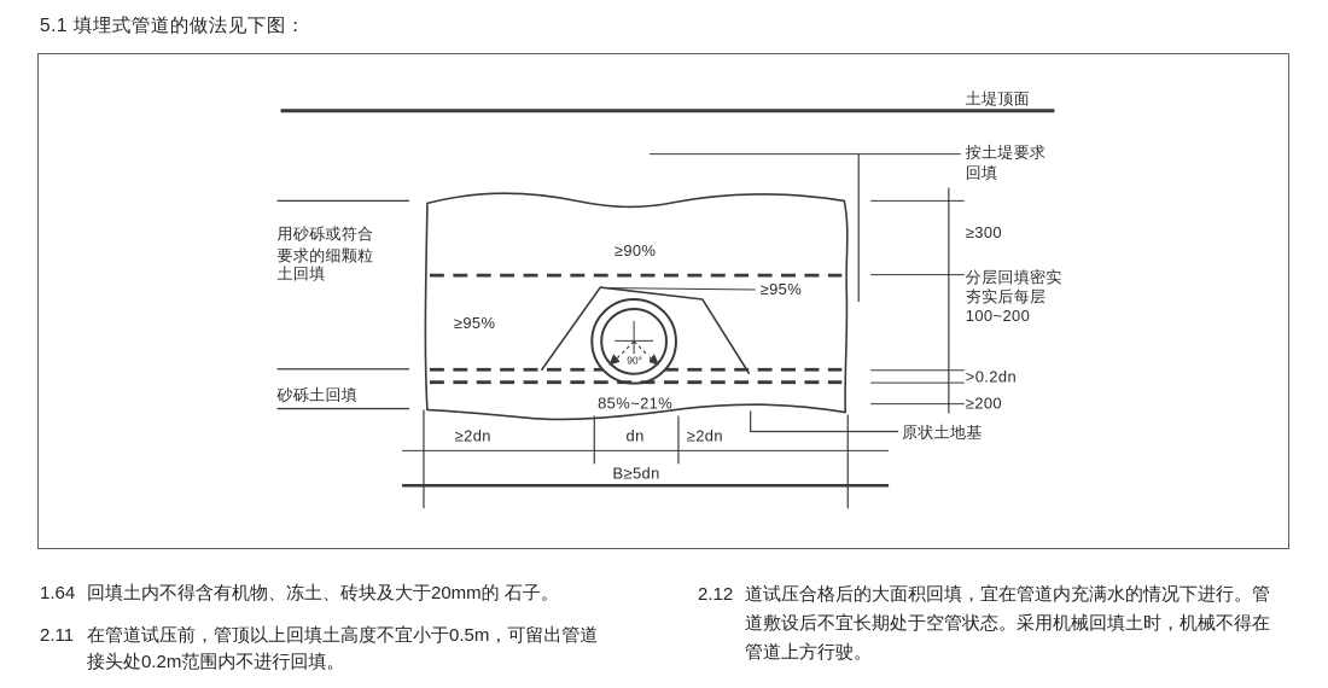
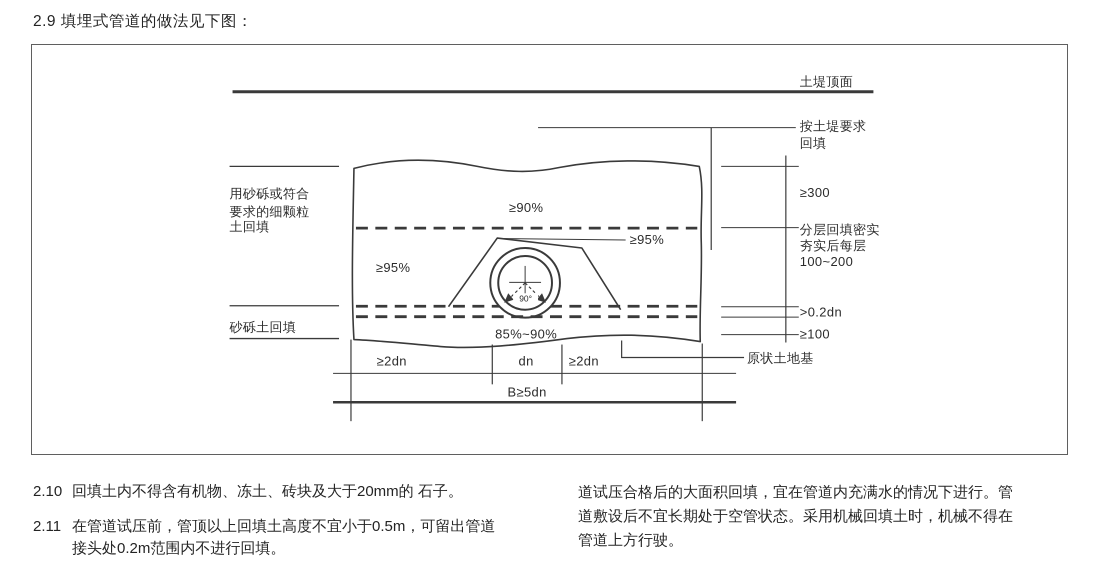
- 5.1 填埋式管道的做法见下图：
+ 2.9 填埋式管道的做法见下图：
  土堤顶面
  按土堤要求
  回填
  ≥300
  分层回填密实
  夯实后每层
  100~200
  >0.2dn
- ≥200
+ ≥100
  原状土地基
  用砂砾或符合
  要求的细颗粒
  土回填
  砂砾土回填
  ≥90%
  ≥95%
  ≥95%
- 85%~21%
+ 85%~90%
  90°
  ≥2dn
  dn
  ≥2dn
  B≥5dn
- 1.64
+ 2.10
  回填土内不得含有机物、冻土、砖块及大于20mm的 石子。
  2.11
  在管道试压前，管顶以上回填土高度不宜小于0.5m，可留出管道接头处0.2m范围内不进行回填。
- 2.12
  道试压合格后的大面积回填，宜在管道内充满水的情况下进行。管道敷设后不宜长期处于空管状态。采用机械回填土时，机械不得在管道上方行驶。
